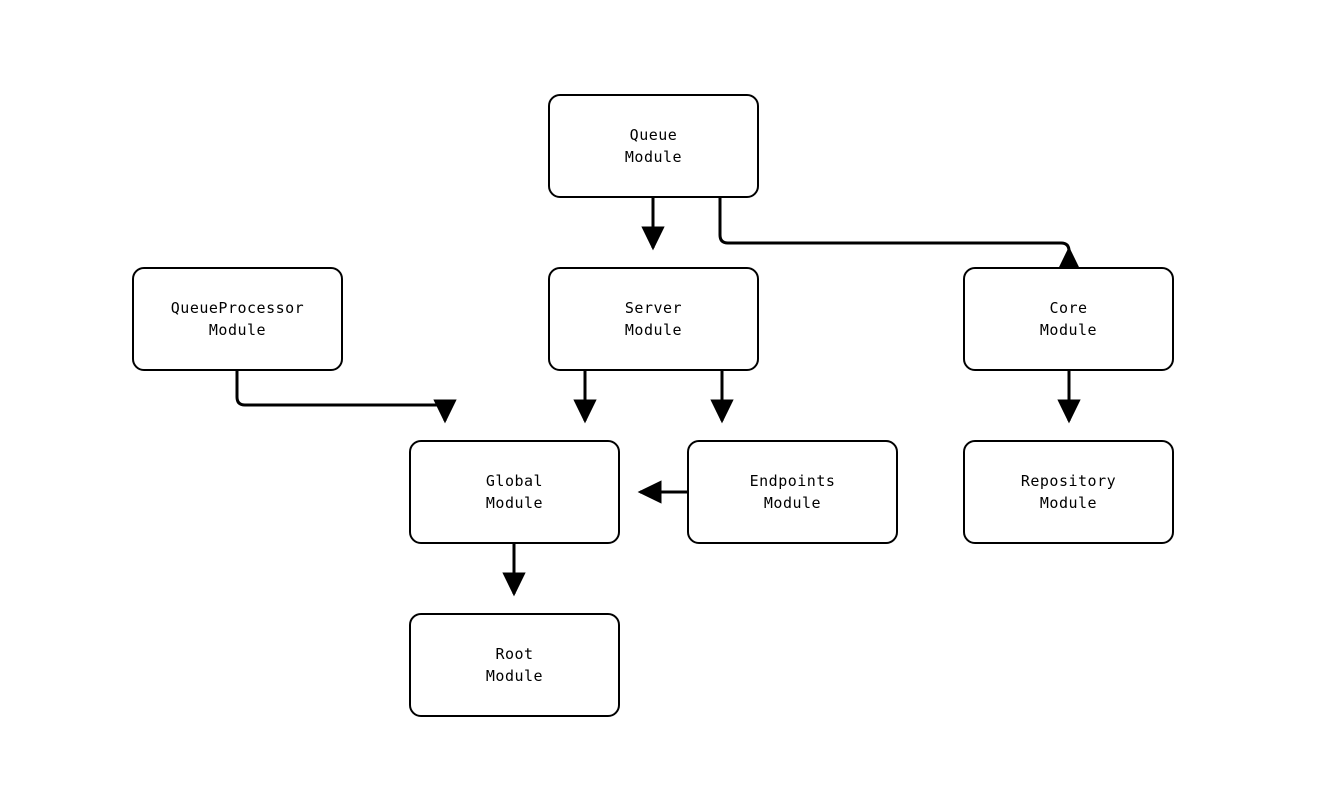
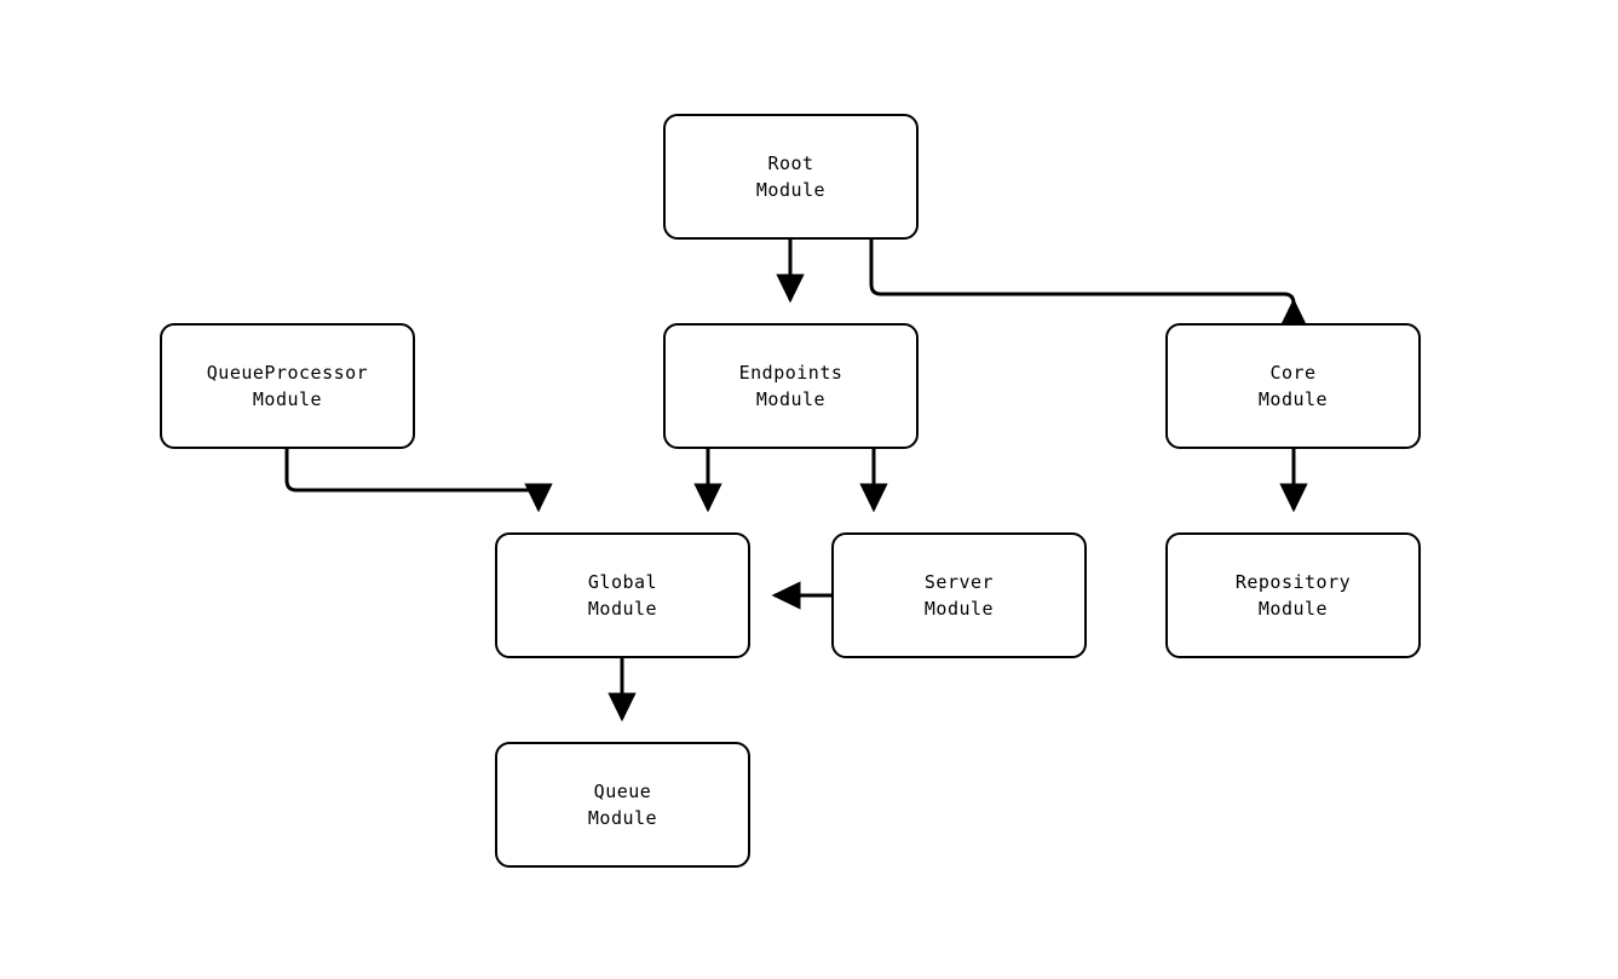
- Queue
+ Root
  Module
  QueueProcessor
  Module
- Server
+ Endpoints
  Module
  Core
  Module
  Global
  Module
- Endpoints
+ Server
  Module
  Repository
  Module
- Root
+ Queue
  Module
